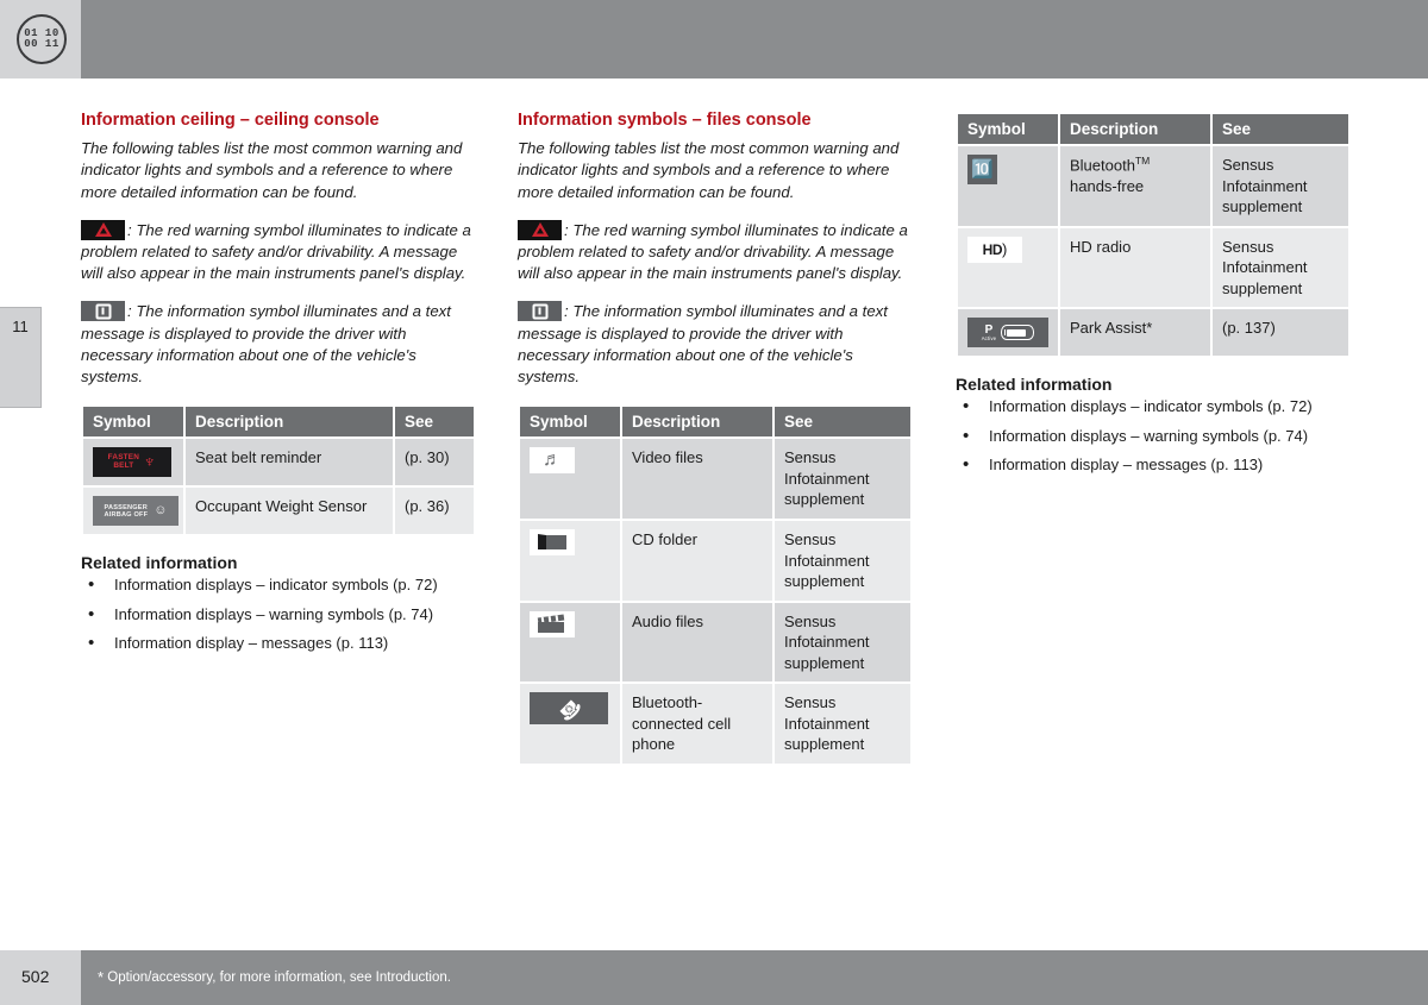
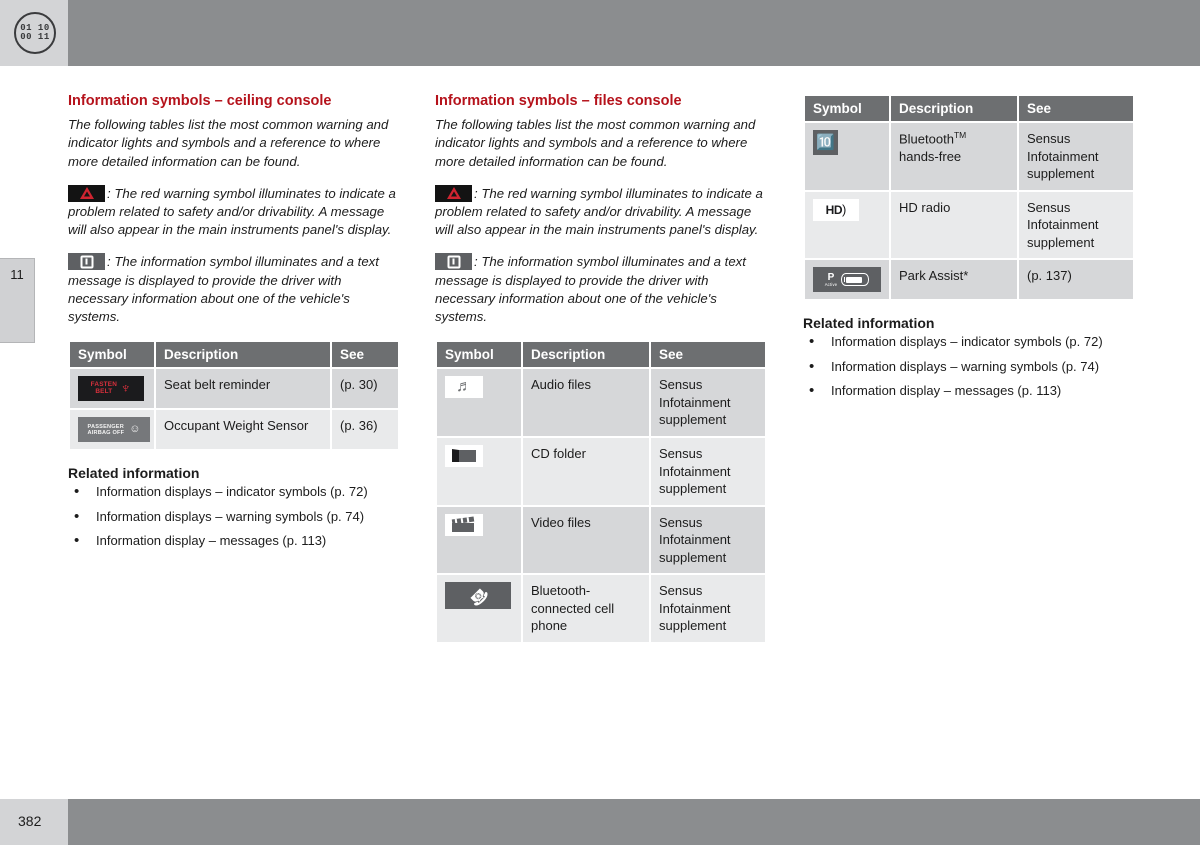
  01 10
  00 11
  11
- Information ceiling – ceiling console
+ Information symbols – ceiling console
  The following tables list the most common warning and indicator lights and symbols and a reference to where more detailed information can be found.
  : The red warning symbol illuminates to indicate a problem related to safety and/or drivability. A message will also appear in the main instruments panel's display.
  : The information symbol illuminates and a text message is displayed to provide the driver with necessary information about one of the vehicle's systems.
  Symbol	Description	See
  Related information
  Information displays – indicator symbols (p. 72)
  Information displays – warning symbols (p. 74)
  Information display – messages (p. 113)
  Information symbols – files console
  The following tables list the most common warning and indicator lights and symbols and a reference to where more detailed information can be found.
  : The red warning symbol illuminates to indicate a problem related to safety and/or drivability. A message will also appear in the main instruments panel's display.
  : The information symbol illuminates and a text message is displayed to provide the driver with necessary information about one of the vehicle's systems.
  Symbol	Description	See
- ♬	Video files	Sensus Infotainment supplement
+ ♬	Audio files	Sensus Infotainment supplement
  	CD folder	Sensus Infotainment supplement
- 	Audio files	Sensus Infotainment supplement
+ 	Video files	Sensus Infotainment supplement
  Symbol	Description	See
  🔟	BluetoothTMhands-free	Sensus Infotainment supplement
  HD )	HD radio	Sensus Infotainment supplement
  P	Park Assist*	(p. 137)
  Related information
  Information displays – indicator symbols (p. 72)
  Information displays – warning symbols (p. 74)
  Information display – messages (p. 113)
- 502
+ 382
- * Option/accessory, for more information, see Introduction.
